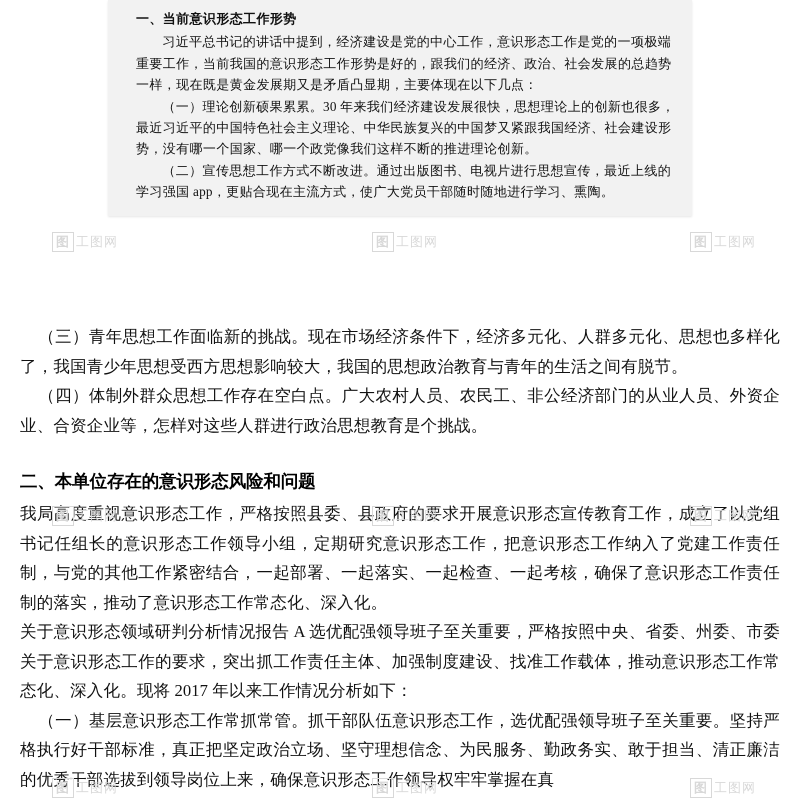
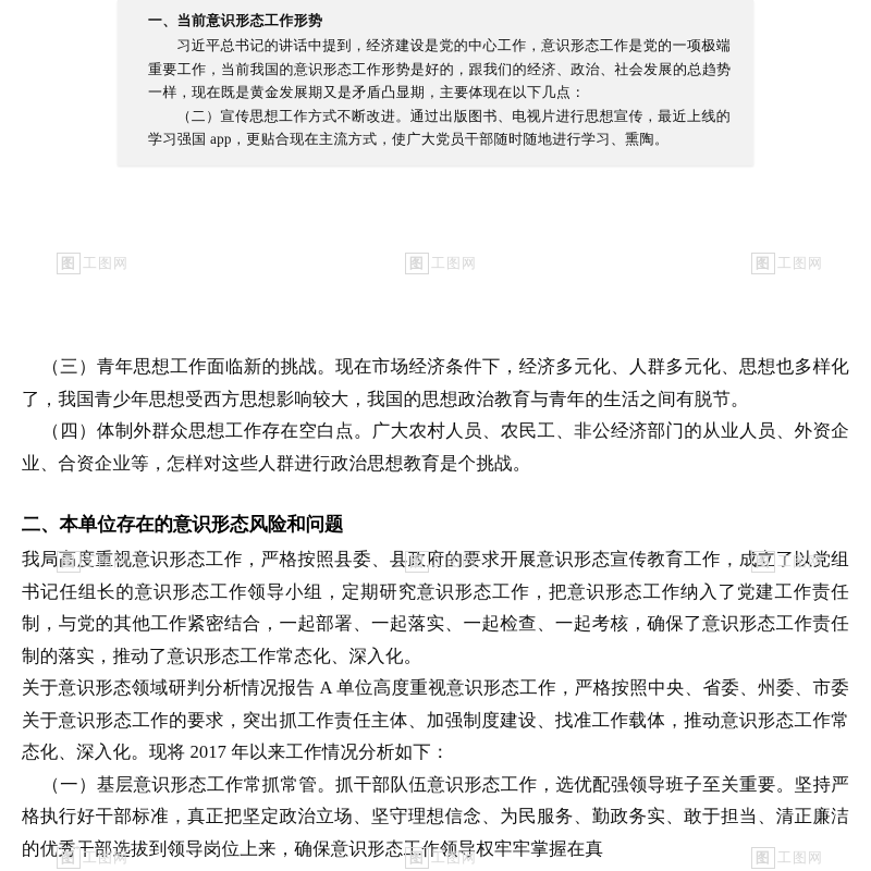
  一、当前意识形态工作形势
  习近平总书记的讲话中提到，经济建设是党的中心工作，意识形态工作是党的一项极端重要工作，当前我国的意识形态工作形势是好的，跟我们的经济、政治、社会发展的总趋势一样，现在既是黄金发展期又是矛盾凸显期，主要体现在以下几点：
- （一）理论创新硕果累累。30 年来我们经济建设发展很快，思想理论上的创新也很多，最近习近平的中国特色社会主义理论、中华民族复兴的中国梦又紧跟我国经济、社会建设形势，没有哪一个国家、哪一个政党像我们这样不断的推进理论创新。
  （二）宣传思想工作方式不断改进。通过出版图书、电视片进行思想宣传，最近上线的学习强国 app，更贴合现在主流方式，使广大党员干部随时随地进行学习、熏陶。
  （三）青年思想工作面临新的挑战。现在市场经济条件下，经济多元化、人群多元化、思想也多样化了，我国青少年思想受西方思想影响较大，我国的思想政治教育与青年的生活之间有脱节。
  （四）体制外群众思想工作存在空白点。广大农村人员、农民工、非公经济部门的从业人员、外资企业、合资企业等，怎样对这些人群进行政治思想教育是个挑战。
  二、本单位存在的意识形态风险和问题
  我局高度重视意识形态工作，严格按照县委、县政府的要求开展意识形态宣传教育工作，成立了以党组书记任组长的意识形态工作领导小组，定期研究意识形态工作，把意识形态工作纳入了党建工作责任制，与党的其他工作紧密结合，一起部署、一起落实、一起检查、一起考核，确保了意识形态工作责任制的落实，推动了意识形态工作常态化、深入化。
- 关于意识形态领域研判分析情况报告 A 选优配强领导班子至关重要，严格按照中央、省委、州委、市委关于意识形态工作的要求，突出抓工作责任主体、加强制度建设、找准工作载体，推动意识形态工作常态化、深入化。现将 2017 年以来工作情况分析如下：
+ 关于意识形态领域研判分析情况报告 A 单位高度重视意识形态工作，严格按照中央、省委、州委、市委关于意识形态工作的要求，突出抓工作责任主体、加强制度建设、找准工作载体，推动意识形态工作常态化、深入化。现将 2017 年以来工作情况分析如下：
  （一）基层意识形态工作常抓常管。抓干部队伍意识形态工作，选优配强领导班子至关重要。坚持严格执行好干部标准，真正把坚定政治立场、坚守理想信念、为民服务、勤政务实、敢于担当、清正廉洁的优秀干部选拔到领导岗位上来，确保意识形态工作领导权牢牢掌握在真
  图 工图网
  图 工图网
  图 工图网
  图 工图网
  图 工图网
  图 工图网
  图 工图网
  图 工图网
  图 工图网
